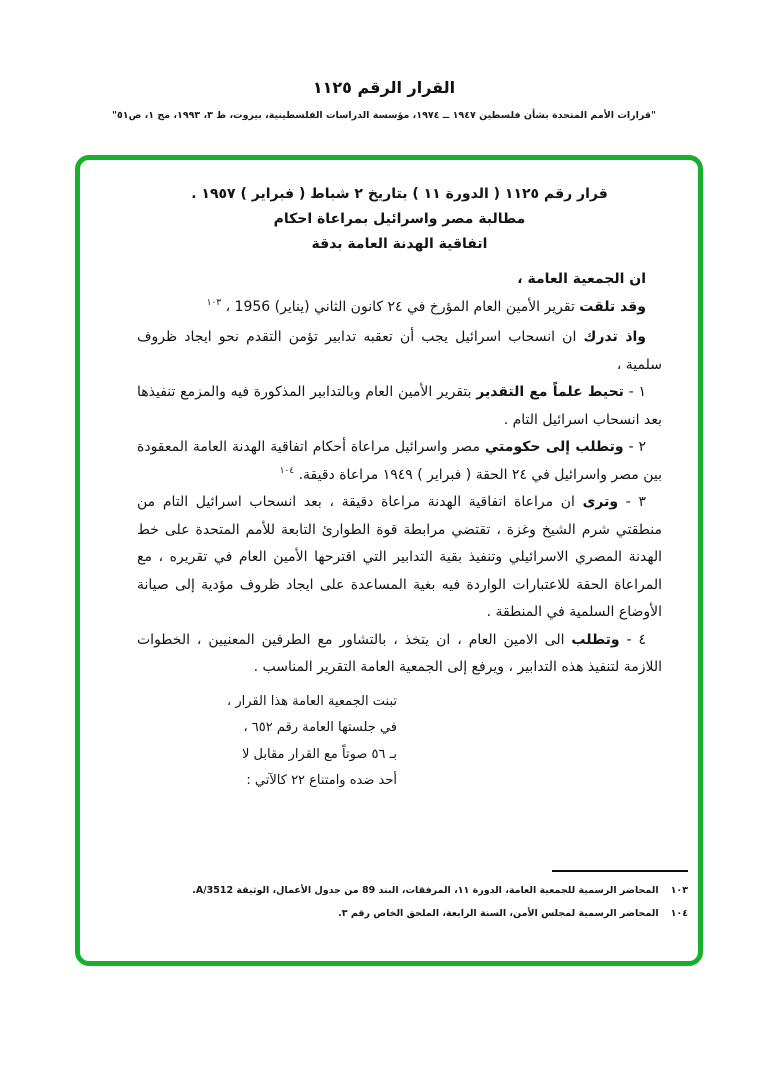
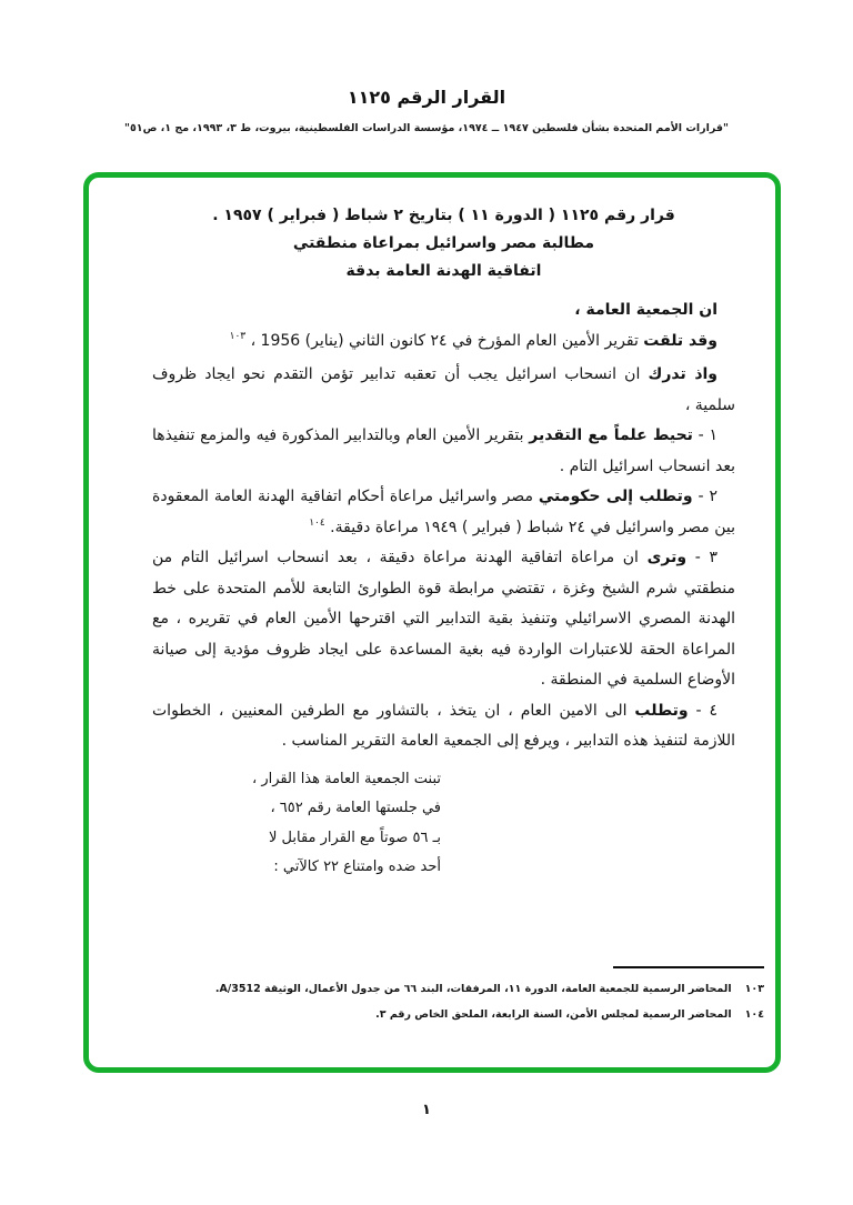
  القرار الرقم ١١٢٥
  "قرارات الأمم المتحدة بشأن فلسطين ١٩٤٧ ــ ١٩٧٤، مؤسسة الدراسات الفلسطينية، بيروت، ط ٣، ١٩٩٣، مج ١، ص٥١"
  قرار رقم ١١٢٥ ( الدورة ١١ ) بتاريخ ٢ شباط ( فبراير ) ١٩٥٧ .
- مطالبة مصر واسرائيل بمراعاة احكام
+ مطالبة مصر واسرائيل بمراعاة منطقتي
  اتفاقية الهدنة العامة بدقة
  ان الجمعية العامة ،
  وقد تلقت تقرير الأمين العام المؤرخ في ٢٤ كانون الثاني (يناير) 1956 ، ١٠٣
  واذ تدرك ان انسحاب اسرائيل يجب أن تعقبه تدابير تؤمن التقدم نحو ايجاد ظروف سلمية ،
  ١ - تحيط علماً مع التقدير بتقرير الأمين العام وبالتدابير المذكورة فيه والمزمع تنفيذها بعد انسحاب اسرائيل التام .
- ٢ - وتطلب إلى حكومتي مصر واسرائيل مراعاة أحكام اتفاقية الهدنة العامة المعقودة بين مصر واسرائيل في ٢٤ الحقة ( فبراير ) ١٩٤٩ مراعاة دقيقة. ١٠٤
+ ٢ - وتطلب إلى حكومتي مصر واسرائيل مراعاة أحكام اتفاقية الهدنة العامة المعقودة بين مصر واسرائيل في ٢٤ شباط ( فبراير ) ١٩٤٩ مراعاة دقيقة. ١٠٤
  ٣ - وترى ان مراعاة اتفاقية الهدنة مراعاة دقيقة ، بعد انسحاب اسرائيل التام من منطقتي شرم الشيخ وغزة ، تقتضي مرابطة قوة الطوارئ التابعة للأمم المتحدة على خط الهدنة المصري الاسرائيلي وتنفيذ بقية التدابير التي اقترحها الأمين العام في تقريره ، مع المراعاة الحقة للاعتبارات الواردة فيه بغية المساعدة على ايجاد ظروف مؤدية إلى صيانة الأوضاع السلمية في المنطقة .
  ٤ - وتطلب الى الامين العام ، ان يتخذ ، بالتشاور مع الطرفين المعنيين ، الخطوات اللازمة لتنفيذ هذه التدابير ، ويرفع إلى الجمعية العامة التقرير المناسب .
  تبنت الجمعية العامة هذا القرار ،
  في جلستها العامة رقم ٦٥٢ ،
  بـ ٥٦ صوتاً مع القرار مقابل لا
  أحد ضده وامتناع ٢٢ كالآتي :
- ١٠٣المحاضر الرسمية للجمعية العامة، الدورة ١١، المرفقات، البند 89 من جدول الأعمال، الوثيقة A/3512.
+ ١٠٣المحاضر الرسمية للجمعية العامة، الدورة ١١، المرفقات، البند ٦٦ من جدول الأعمال، الوثيقة A/3512.
  ١٠٤المحاضر الرسمية لمجلس الأمن، السنة الرابعة، الملحق الخاص رقم ٣.
+ ١
